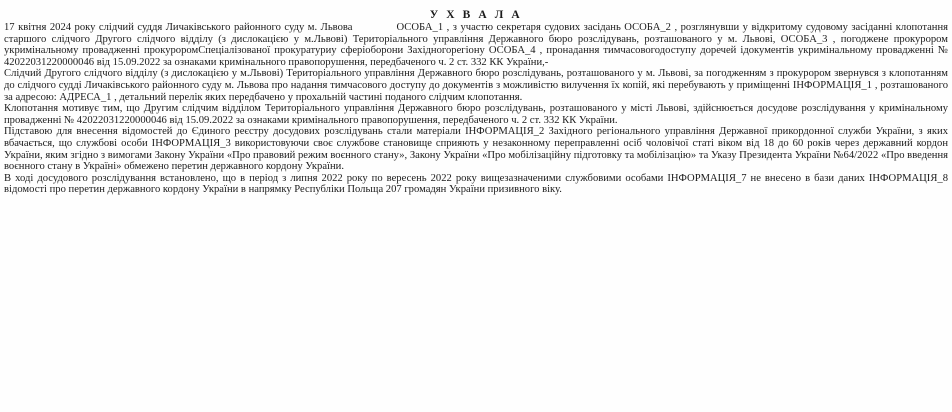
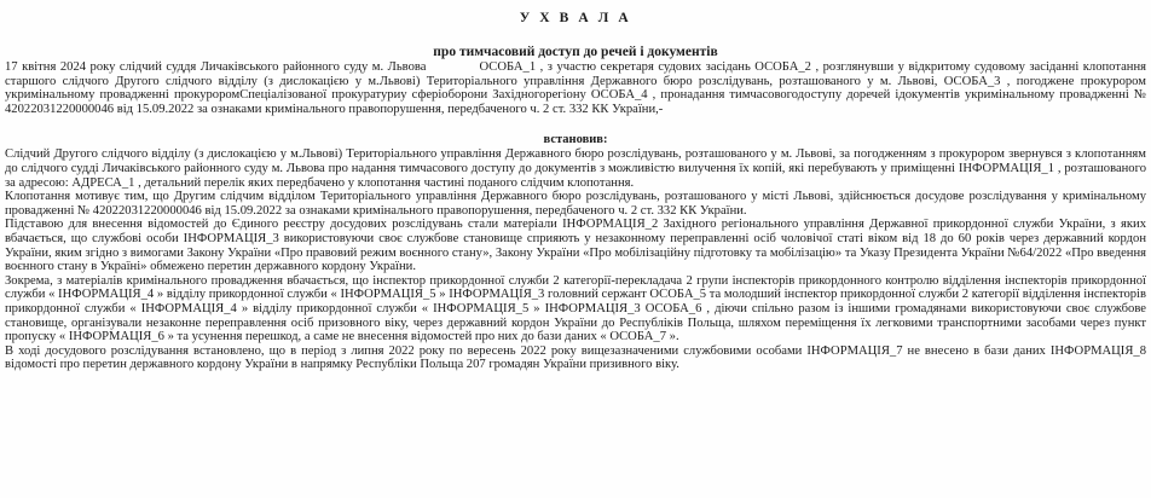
  У Х В А Л А
+ про тимчасовий доступ до речей і документів
  17 квітня 2024 року слідчий суддя Личаківського районного суду м. Львова ОСОБА_1 , з участю секретаря судових засідань ОСОБА_2 , розглянувши у відкритому судовому засіданні клопотання старшого слідчого Другого слідчого відділу (з дислокацією у м.Львові) Територіального управління Державного бюро розслідувань, розташованого у м. Львові, ОСОБА_3 , погоджене прокурором укримінальному провадженні прокуроромСпеціалізованої прокуратуриу сферіоборони Західногорегіону ОСОБА_4 , пронадання тимчасовогодоступу доречей ідокументів укримінальному провадженні № 42022031220000046 від 15.09.2022 за ознаками кримінального правопорушення, передбаченого ч. 2 ст. 332 КК України,-
+ встановив:
- Слідчий Другого слідчого відділу (з дислокацією у м.Львові) Територіального управління Державного бюро розслідувань, розташованого у м. Львові, за погодженням з прокурором звернувся з клопотанням до слідчого судді Личаківського районного суду м. Львова про надання тимчасового доступу до документів з можливістю вилучення їх копій, які перебувають у приміщенні ІНФОРМАЦІЯ_1 , розташованого за адресою: АДРЕСА_1 , детальний перелік яких передбачено у прохальній частині поданого слідчим клопотання.
+ Слідчий Другого слідчого відділу (з дислокацією у м.Львові) Територіального управління Державного бюро розслідувань, розташованого у м. Львові, за погодженням з прокурором звернувся з клопотанням до слідчого судді Личаківського районного суду м. Львова про надання тимчасового доступу до документів з можливістю вилучення їх копій, які перебувають у приміщенні ІНФОРМАЦІЯ_1 , розташованого за адресою: АДРЕСА_1 , детальний перелік яких передбачено у клопотання частині поданого слідчим клопотання.
  Клопотання мотивує тим, що Другим слідчим відділом Територіального управління Державного бюро розслідувань, розташованого у місті Львові, здійснюється досудове розслідування у кримінальному провадженні № 42022031220000046 від 15.09.2022 за ознаками кримінального правопорушення, передбаченого ч. 2 ст. 332 КК України.
  Підставою для внесення відомостей до Єдиного реєстру досудових розслідувань стали матеріали ІНФОРМАЦІЯ_2 Західного регіонального управління Державної прикордонної служби України, з яких вбачається, що службові особи ІНФОРМАЦІЯ_3 використовуючи своє службове становище сприяють у незаконному переправленні осіб чоловічої статі віком від 18 до 60 років через державний кордон України, яким згідно з вимогами Закону України «Про правовий режим воєнного стану», Закону України «Про мобілізаційну підготовку та мобілізацію» та Указу Президента України №64/2022 «Про введення воєнного стану в Україні» обмежено перетин державного кордону України.
+ Зокрема, з матеріалів кримінального провадження вбачається, що інспектор прикордонної служби 2 категорії-перекладача 2 групи інспекторів прикордонного контролю відділення інспекторів прикордонної служби « ІНФОРМАЦІЯ_4 » відділу прикордонної служби « ІНФОРМАЦІЯ_5 » ІНФОРМАЦІЯ_3 головний сержант ОСОБА_5 та молодший інспектор прикордонної служби 2 категорії відділення інспекторів прикордонної служби « ІНФОРМАЦІЯ_4 » відділу прикордонної служби « ІНФОРМАЦІЯ_5 » ІНФОРМАЦІЯ_3 ОСОБА_6 , діючи спільно разом із іншими громадянами використовуючи своє службове становище, організували незаконне переправлення осіб призовного віку, через державний кордон України до Республіків Польща, шляхом переміщення їх легковими транспортними засобами через пункт пропуску « ІНФОРМАЦІЯ_6 » та усунення перешкод, а саме не внесення відомостей про них до бази даних « ОСОБА_7 ».
  В ході досудового розслідування встановлено, що в період з липня 2022 року по вересень 2022 року вищезазначеними службовими особами ІНФОРМАЦІЯ_7 не внесено в бази даних ІНФОРМАЦІЯ_8 відомості про перетин державного кордону України в напрямку Республіки Польща 207 громадян України призивного віку.
